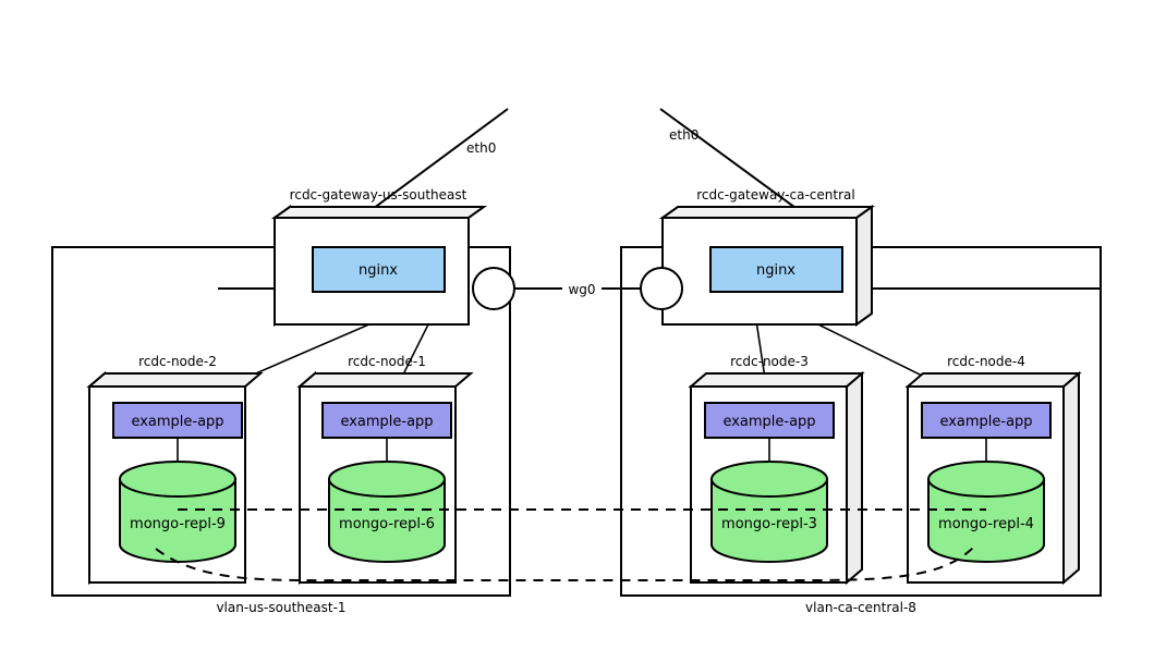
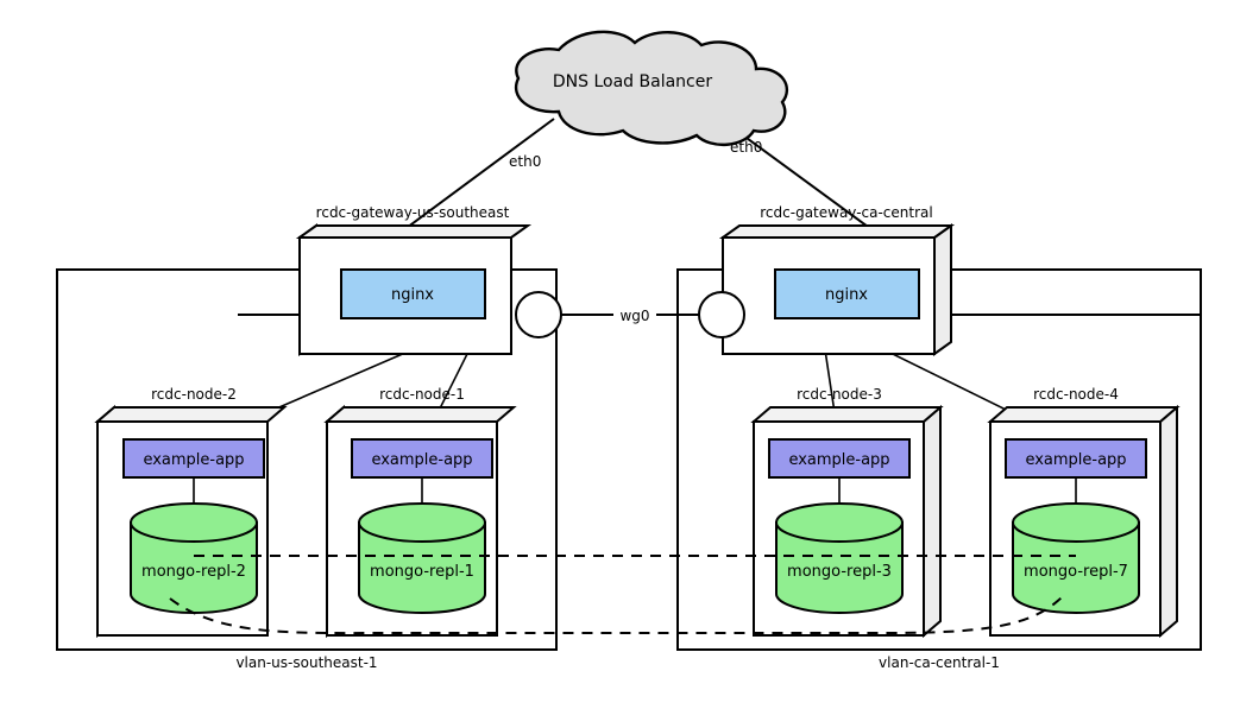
  vlan-us-southeast-1
- vlan-ca-central-8
+ vlan-ca-central-1
  eth0
  eth0
+ DNS Load Balancer
  wg0
  nginx
  rcdc-gateway-us-southeast
  nginx
  rcdc-gateway-ca-central
  example-app
- mongo-repl-9
+ mongo-repl-2
  rcdc-node-2
  example-app
- mongo-repl-6
+ mongo-repl-1
  rcdc-node-1
  example-app
  mongo-repl-3
  rcdc-node-3
  example-app
- mongo-repl-4
+ mongo-repl-7
  rcdc-node-4
